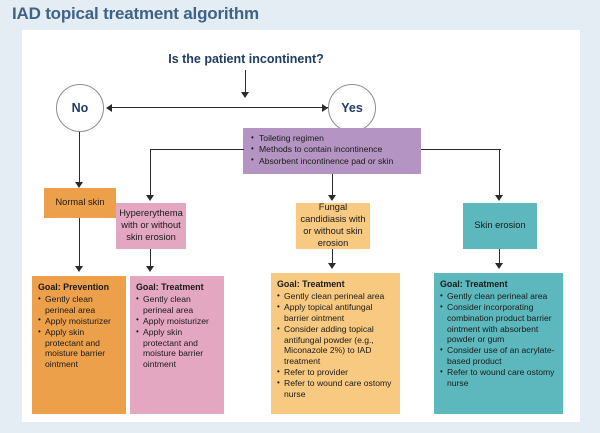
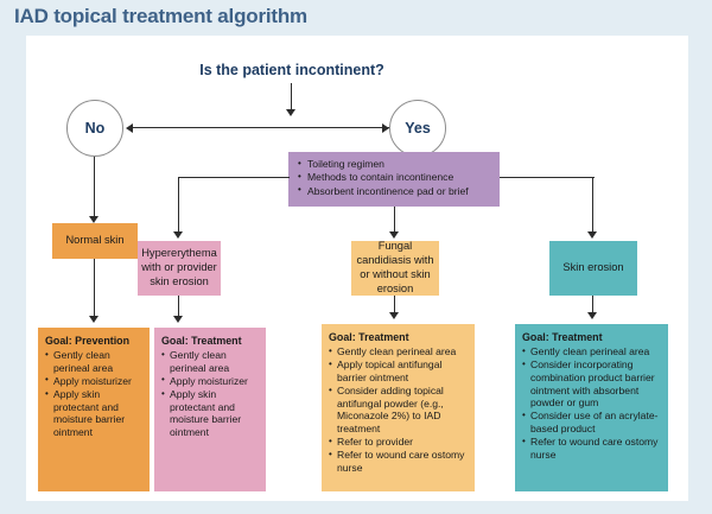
  IAD topical treatment algorithm
  Is the patient incontinent?
  No
  Yes
  Toileting regimen
  Methods to contain incontinence
- Absorbent incontinence pad or skin
+ Absorbent incontinence pad or brief
  Normal skin
- Hypererythema with or without skin erosion
+ Hypererythema with or provider skin erosion
  Fungal candidiasis with or without skin erosion
  Skin erosion
  Goal: Prevention
  Gently clean perineal area
  Apply moisturizer
  Apply skin protectant and moisture barrier ointment
  Goal: Treatment
  Gently clean perineal area
  Apply moisturizer
  Apply skin protectant and moisture barrier ointment
  Goal: Treatment
  Gently clean perineal area
  Apply topical antifungal barrier ointment
  Consider adding topical antifungal powder (e.g., Miconazole 2%) to IAD treatment
  Refer to provider
  Refer to wound care ostomy nurse
  Goal: Treatment
  Gently clean perineal area
  Consider incorporating combination product barrier ointment with absorbent powder or gum
  Consider use of an acrylate-based product
  Refer to wound care ostomy nurse
